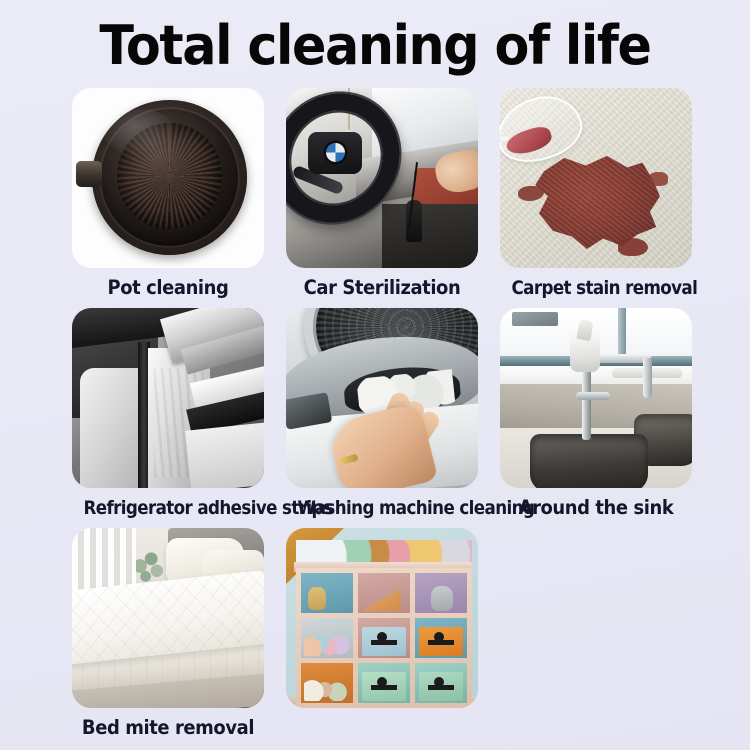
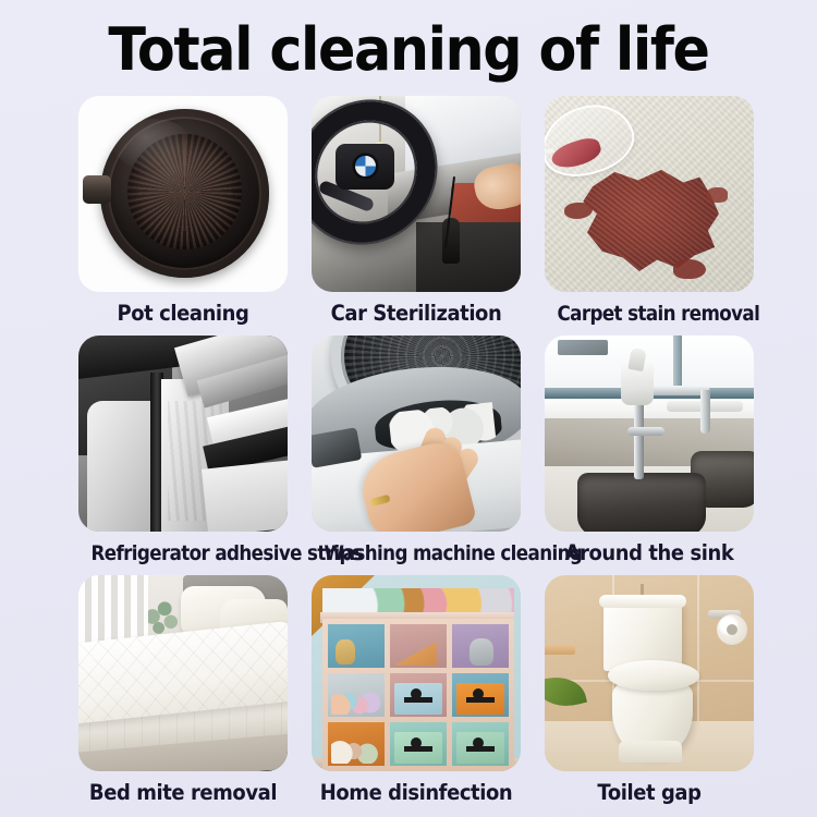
  Total cleaning of life
  Pot cleaning
  Car Sterilization
  Carpet stain removal
  Refrigerator adhesive st
  Washing machine clean
  Around the sink
  Bed mite removal
+ Home disinfection
+ Toilet gap
